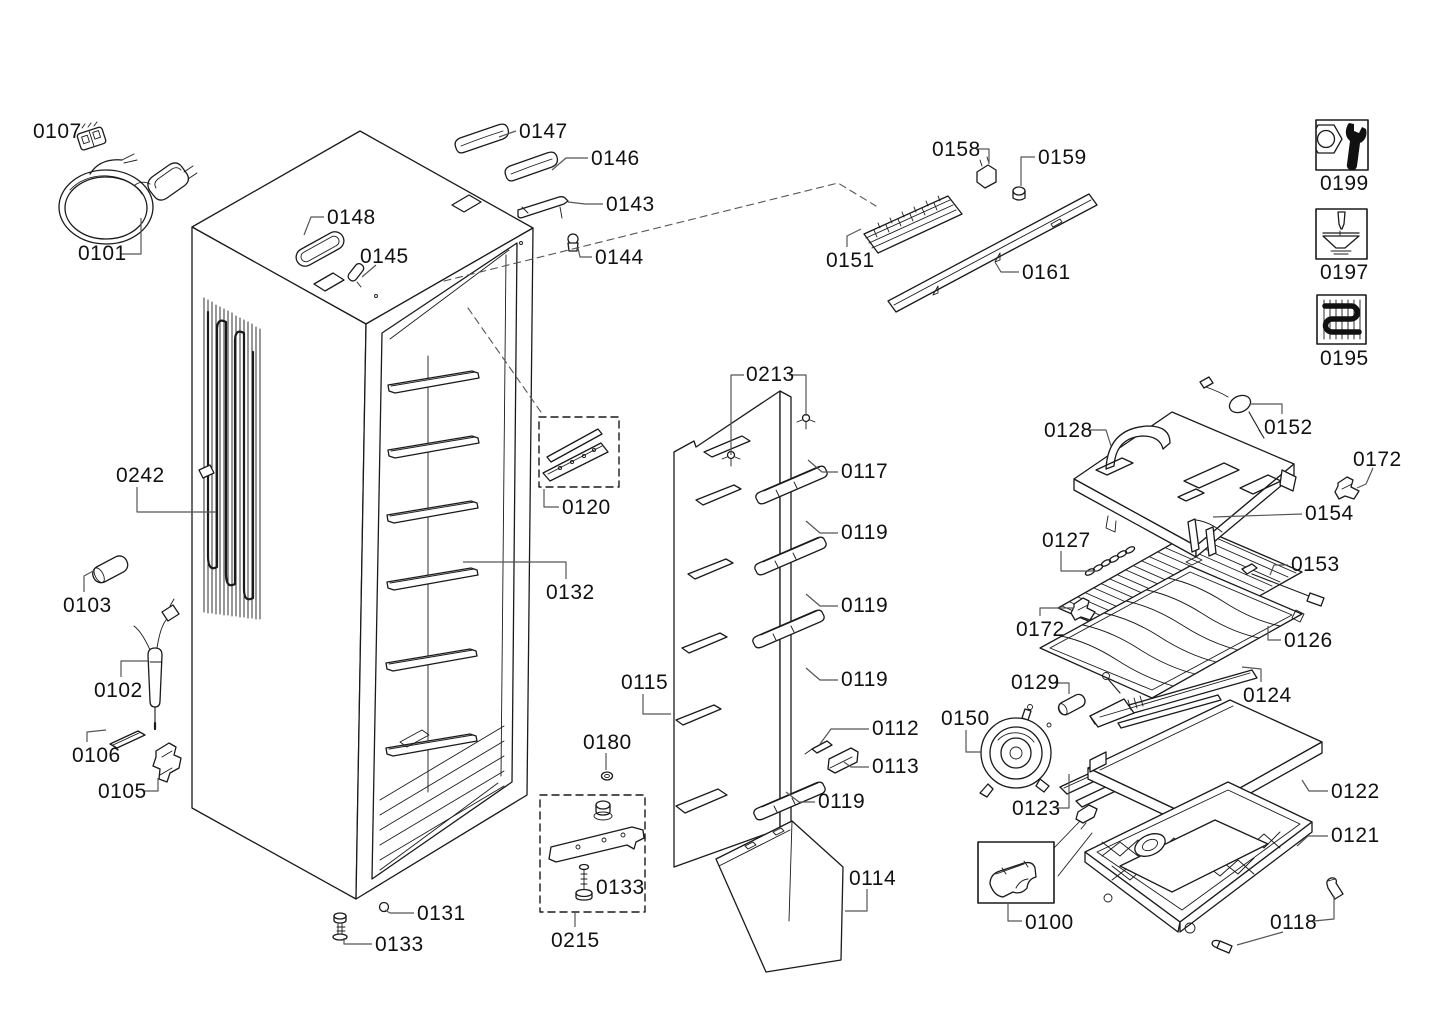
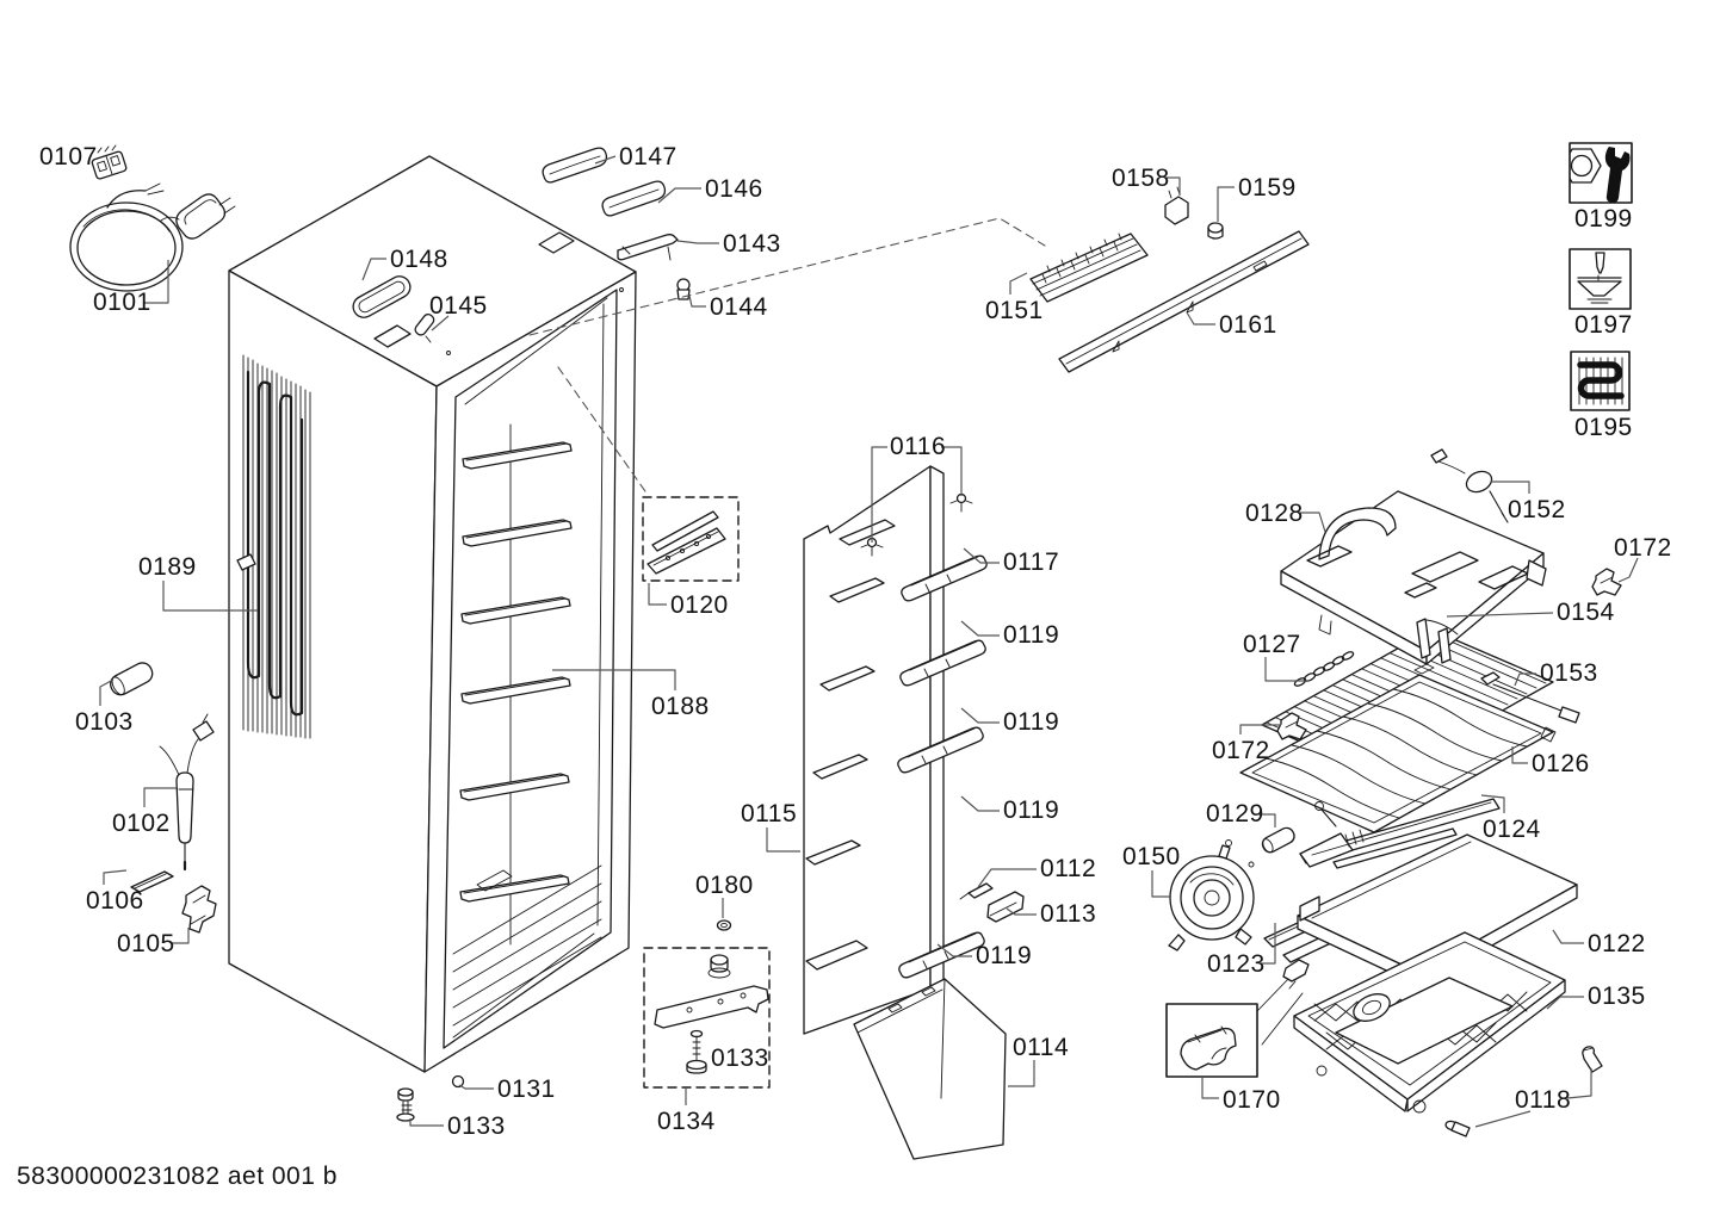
  0107
  0101
  0147
  0146
  0143
  0144
  0148
  0145
  0158
  0159
  0151
  0161
- 0242
+ 0189
  0103
  0102
  0106
  0105
  0120
- 0132
+ 0188
  0115
- 0213
+ 0116
  0117
  0119
  0119
  0119
  0119
  0112
  0113
  0114
  0180
  0133
- 0215
+ 0134
  0131
  0133
  0128
  0152
  0172
  0154
  0127
  0153
  0172
  0126
  0129
  0124
  0150
  0122
  0123
- 0121
+ 0135
- 0100
+ 0170
  0118
  0199
  0197
  0195
+ 58300000231082 aet 001 b
